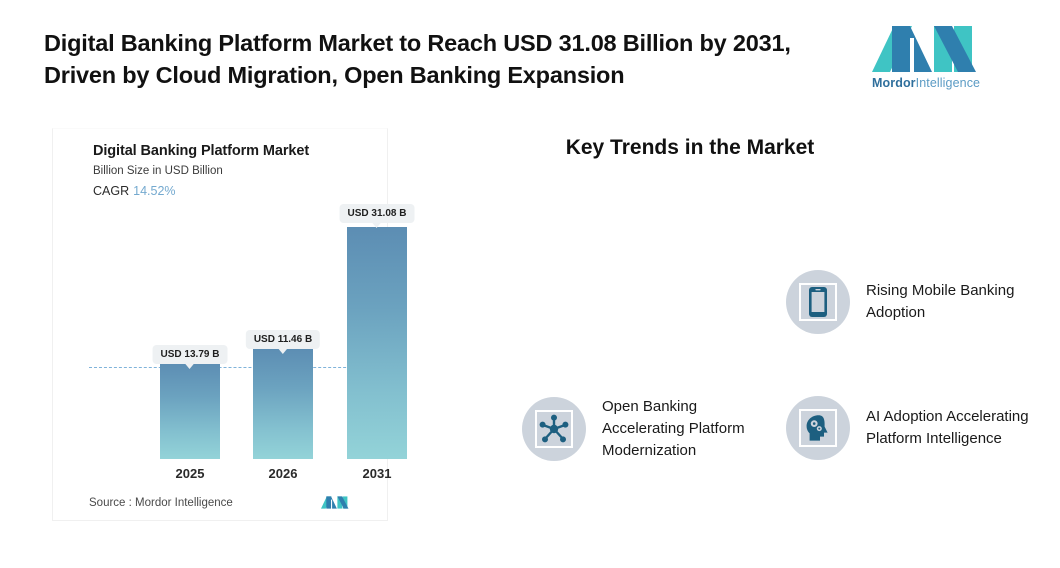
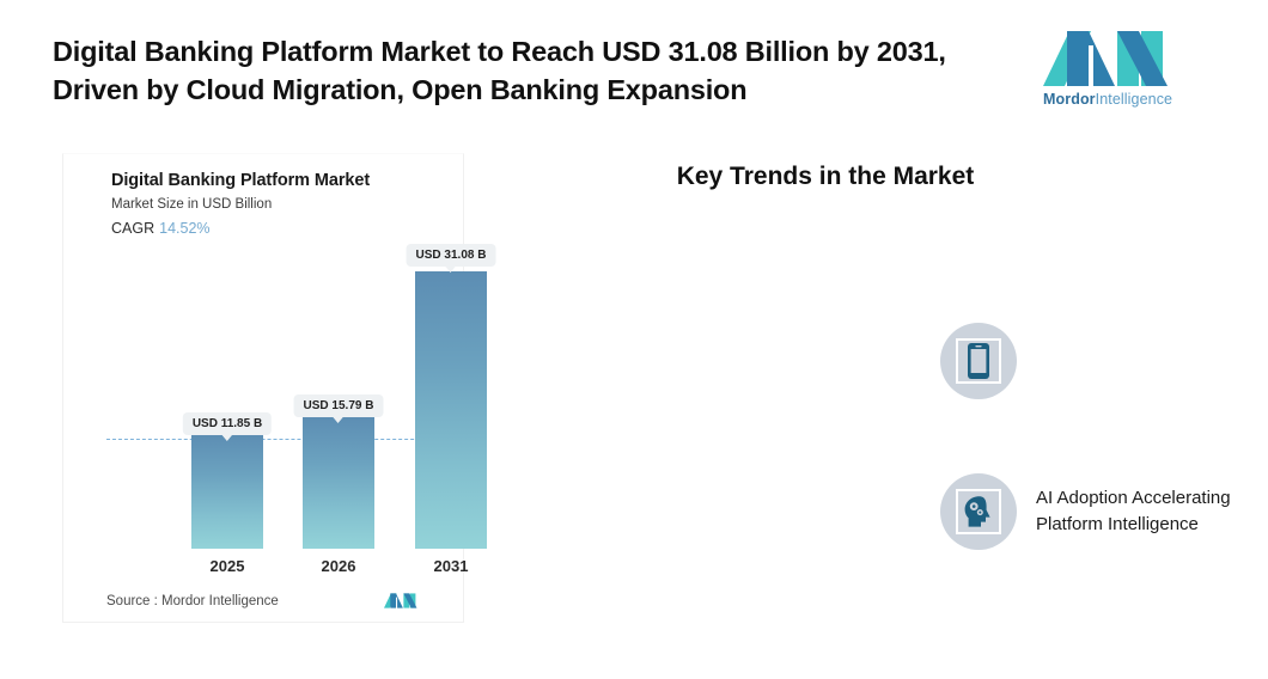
  Digital Banking Platform Market to Reach USD 31.08 Billion by 2031, Driven by Cloud Migration, Open Banking Expansion
  MordorIntelligence
  Digital Banking Platform Market
- Billion Size in USD Billion
+ Market Size in USD Billion
  CAGR 14.52%
- USD 13.79 B
+ USD 11.85 B
- USD 11.46 B
+ USD 15.79 B
  USD 31.08 B
  2025
  2026
  2031
  Source : Mordor Intelligence
  Key Trends in the Market
- Rising Mobile Banking Adoption
- Open Banking Accelerating Platform Modernization
  AI Adoption Accelerating Platform Intelligence
